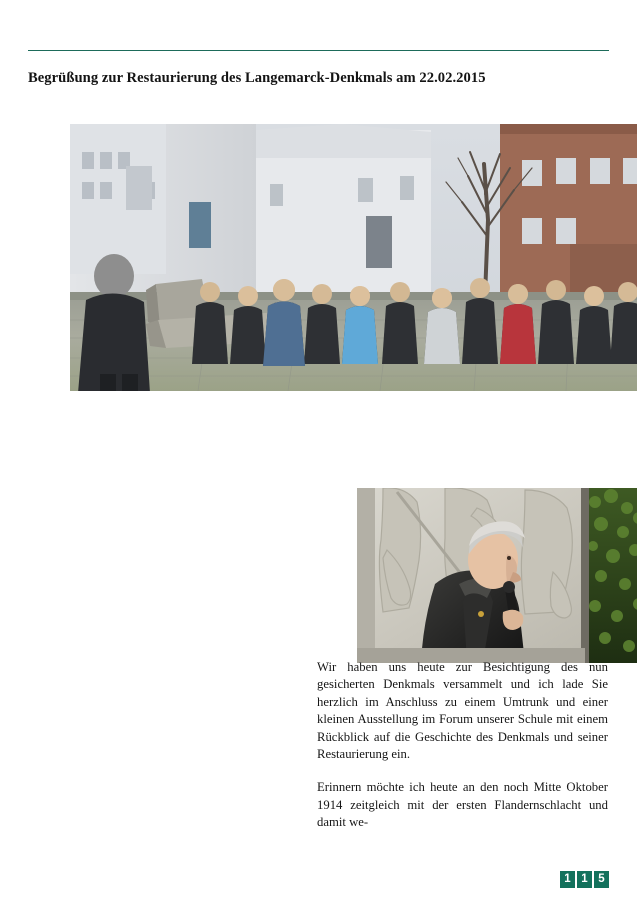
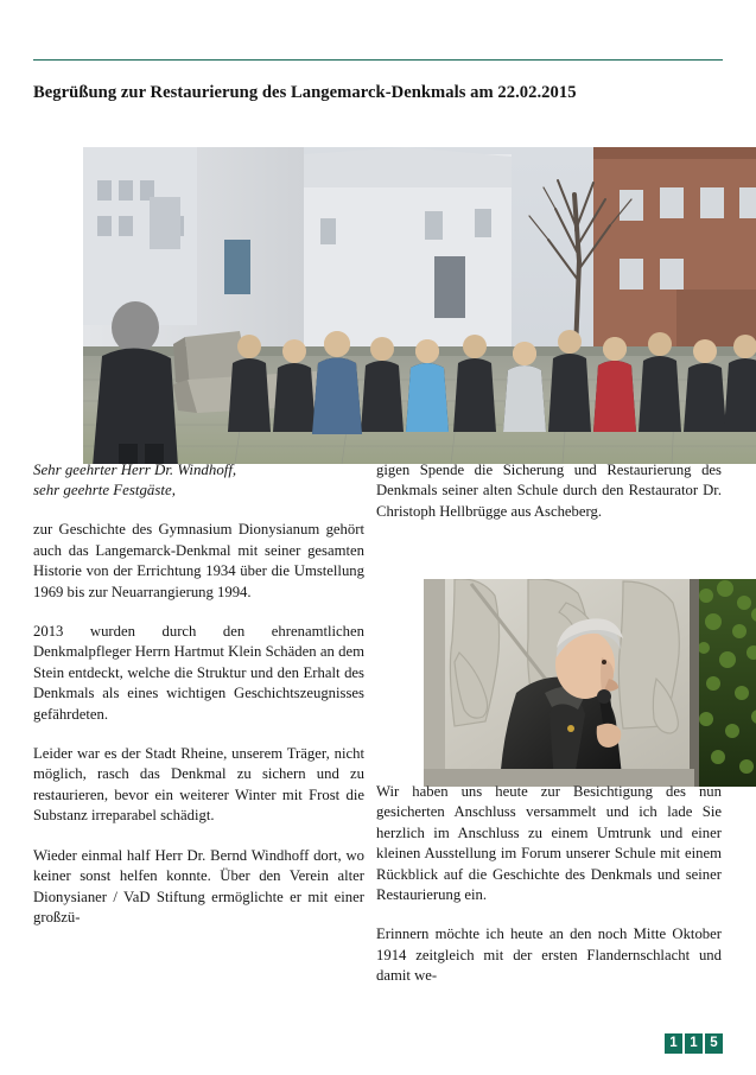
  Begrüßung zur Restaurierung des Langemarck-Denkmals am 22.02.2015
+ Sehr geehrter Herr Dr. Windhoff,
+ sehr geehrte Festgäste,
+ zur Geschichte des Gymnasium Dionysianum gehört auch das Langemarck-Denkmal mit seiner gesamten Historie von der Errichtung 1934 über die Umstellung 1969 bis zur Neuarrangierung 1994.
+ 2013 wurden durch den ehrenamtlichen Denkmalpfleger Herrn Hartmut Klein Schäden an dem Stein entdeckt, welche die Struktur und den Erhalt des Denkmals als eines wichtigen Geschichtszeugnisses gefährdeten.
+ Leider war es der Stadt Rheine, unserem Träger, nicht möglich, rasch das Denkmal zu sichern und zu restaurieren, bevor ein weiterer Winter mit Frost die Substanz irreparabel schädigt.
+ Wieder einmal half Herr Dr. Bernd Windhoff dort, wo keiner sonst helfen konnte. Über den Verein alter Dionysianer / VaD Stiftung ermöglichte er mit einer großzü-
+ gigen Spende die Sicherung und Restaurierung des Denkmals seiner alten Schule durch den Restaurator Dr. Christoph Hellbrügge aus Ascheberg.
- Wir haben uns heute zur Besichtigung des nun gesicherten Denkmals versammelt und ich lade Sie herzlich im Anschluss zu einem Umtrunk und einer kleinen Ausstellung im Forum unserer Schule mit einem Rückblick auf die Geschichte des Denkmals und seiner Restaurierung ein.
+ Wir haben uns heute zur Besichtigung des nun gesicherten Anschluss versammelt und ich lade Sie herzlich im Anschluss zu einem Umtrunk und einer kleinen Ausstellung im Forum unserer Schule mit einem Rückblick auf die Geschichte des Denkmals und seiner Restaurierung ein.
  Erinnern möchte ich heute an den noch Mitte Oktober 1914 zeitgleich mit der ersten Flandernschlacht und damit we-
  1
  1
  5
